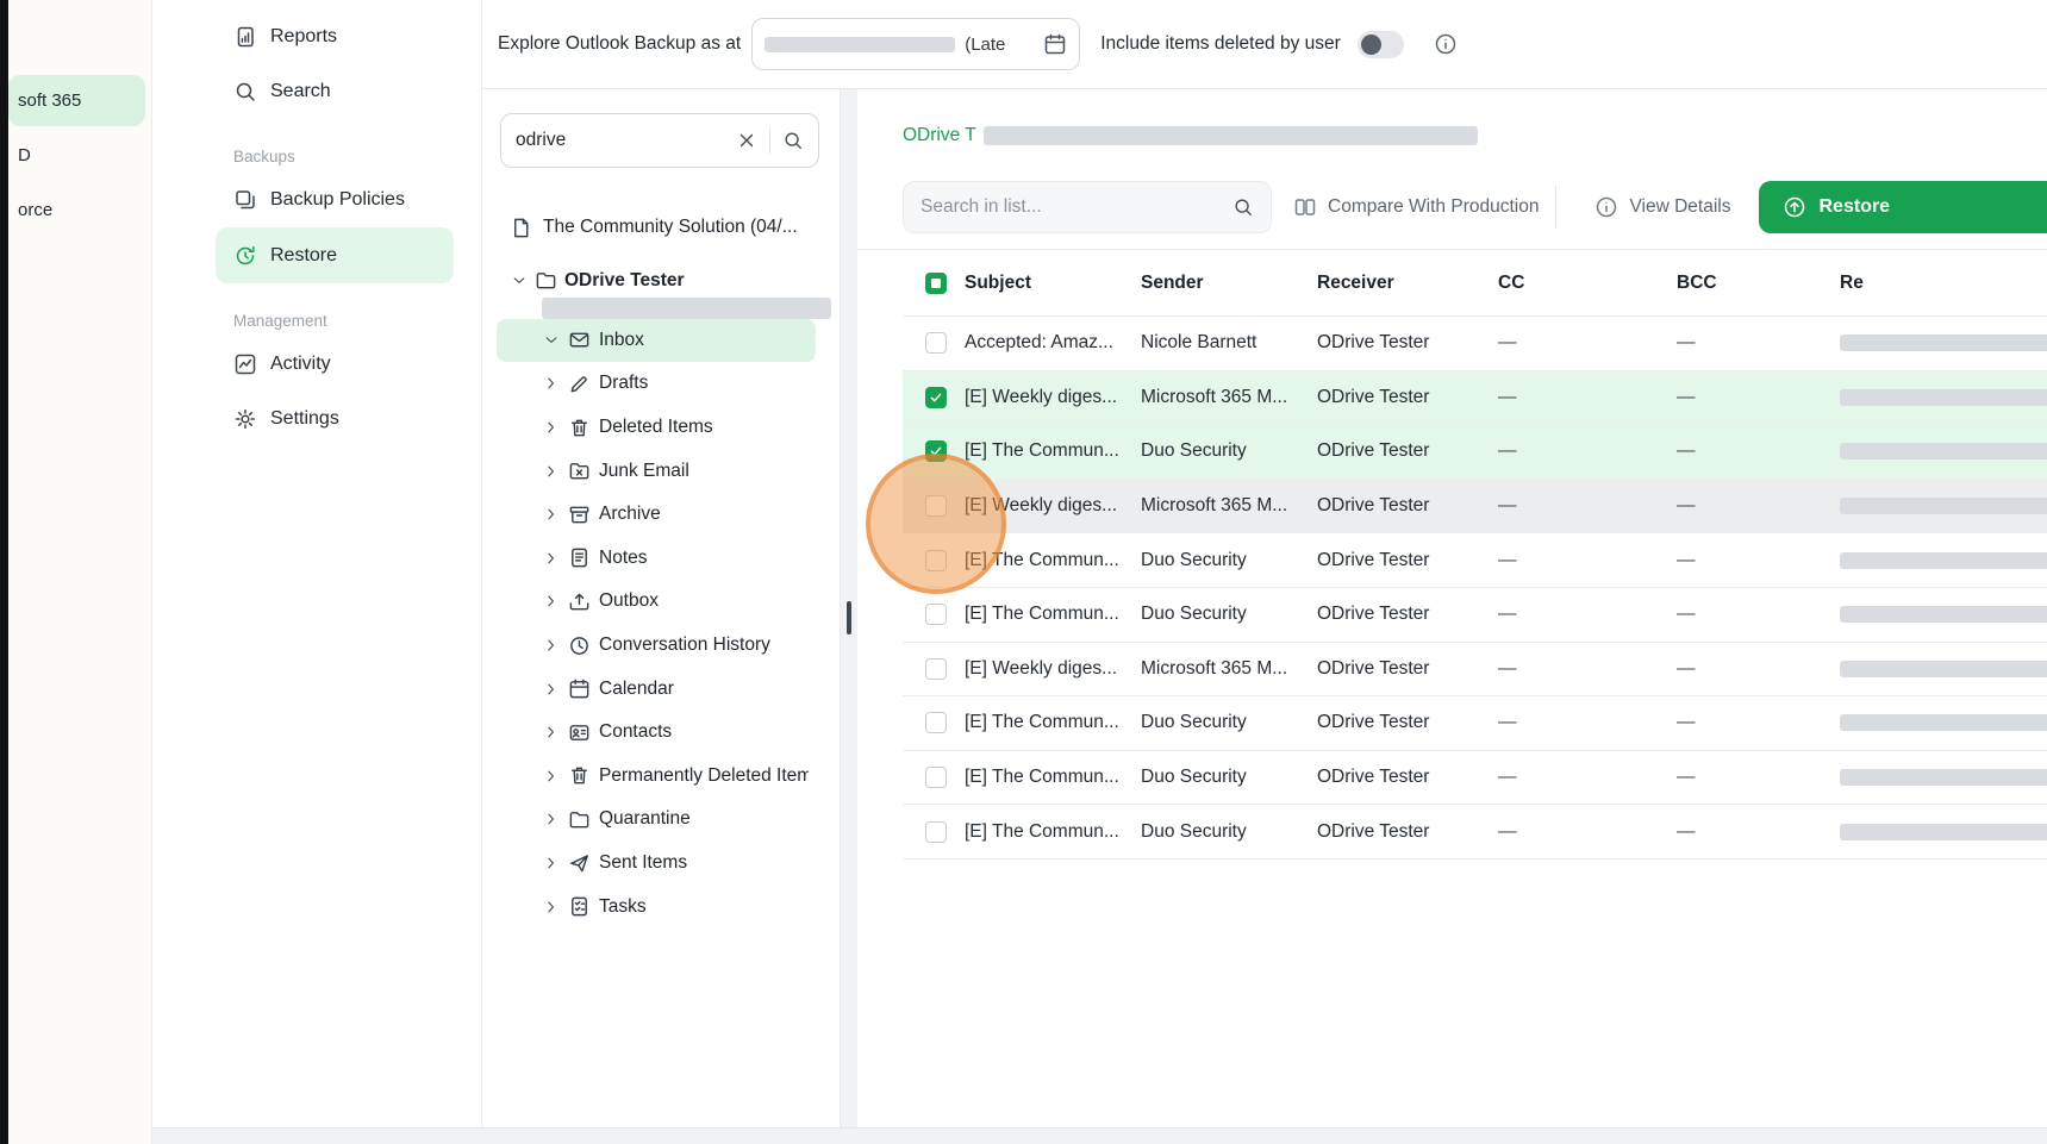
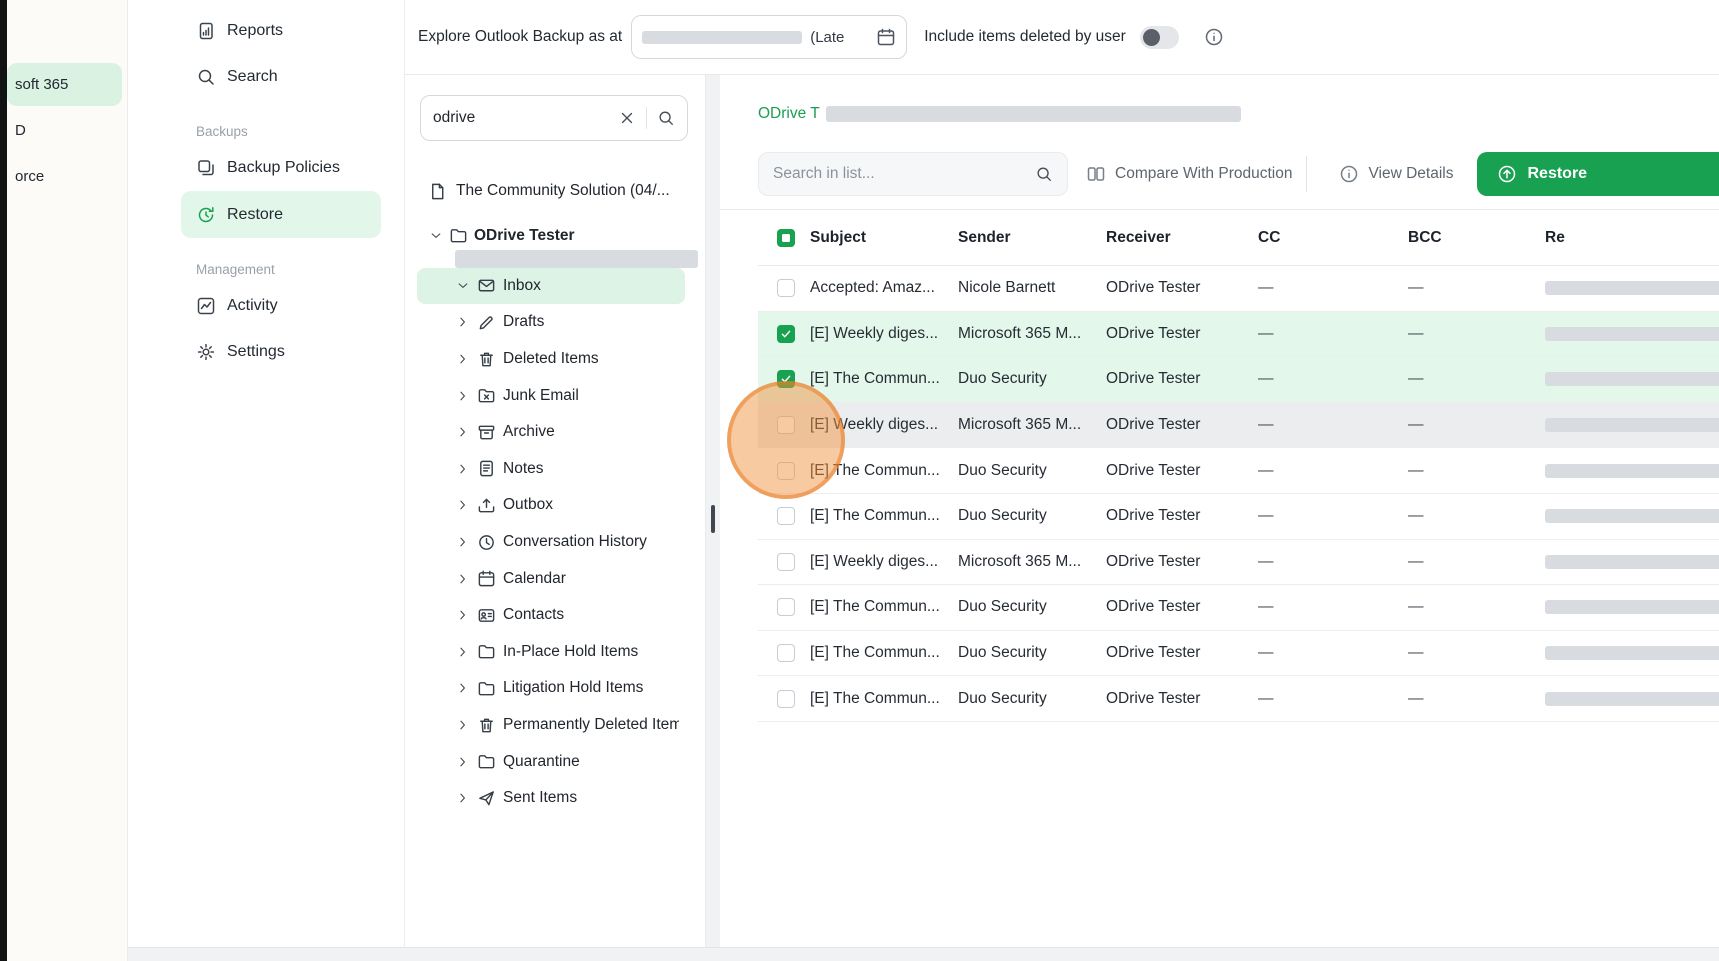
  soft 365
  D
  orce
  Reports
  Search
  Backups
  Backup Policies
  Restore
  Management
  Activity
  Settings
  Explore Outlook Backup as at
  (Late
  Include items deleted by user
  odrive
  The Community Solution (04/...
  ODrive Tester
  Inbox
  Drafts
  Deleted Items
  Junk Email
  Archive
  Notes
  Outbox
  Conversation History
  Calendar
  Contacts
+ In-Place Hold Items
+ Litigation Hold Items
  Permanently Deleted Item
  Quarantine
  Sent Items
- Tasks
  ODrive T
  Search in list...
  Compare With Production
  View Details
  Restore
  Subject
  Sender
  Receiver
  CC
  BCC
  Re
  Accepted: Amaz...
  Nicole Barnett
  ODrive Tester
  —
  —
  [E] Weekly diges...
  Microsoft 365 M...
  ODrive Tester
  —
  —
  [E] The Commun...
  Duo Security
  ODrive Tester
  —
  —
  [E] Weekly diges...
  Microsoft 365 M...
  ODrive Tester
  —
  —
  [E] The Commun...
  Duo Security
  ODrive Tester
  —
  —
  [E] The Commun...
  Duo Security
  ODrive Tester
  —
  —
  [E] Weekly diges...
  Microsoft 365 M...
  ODrive Tester
  —
  —
  [E] The Commun...
  Duo Security
  ODrive Tester
  —
  —
  [E] The Commun...
  Duo Security
  ODrive Tester
  —
  —
  [E] The Commun...
  Duo Security
  ODrive Tester
  —
  —
